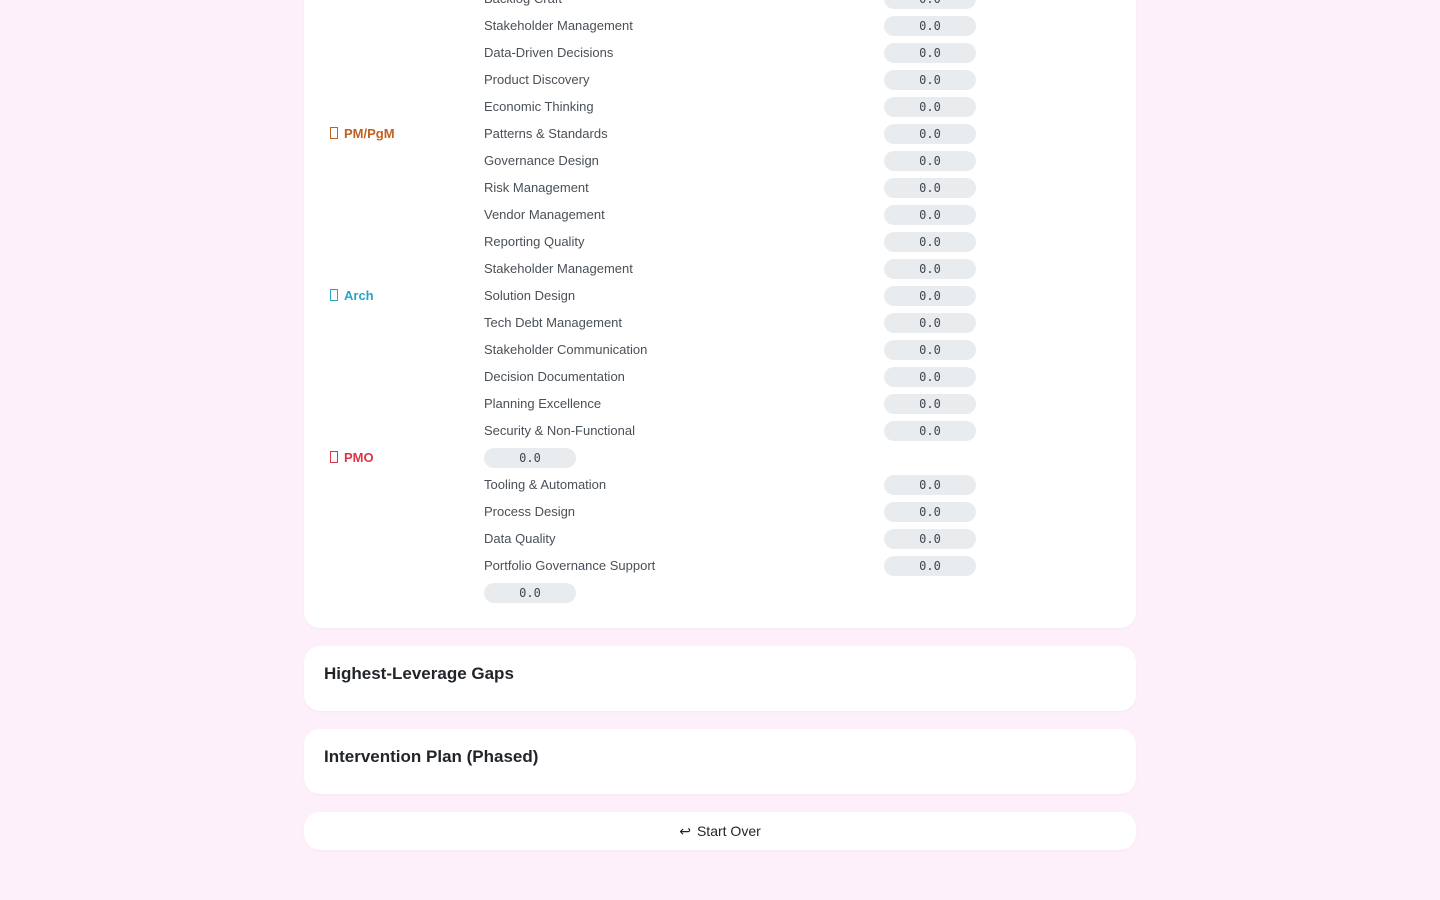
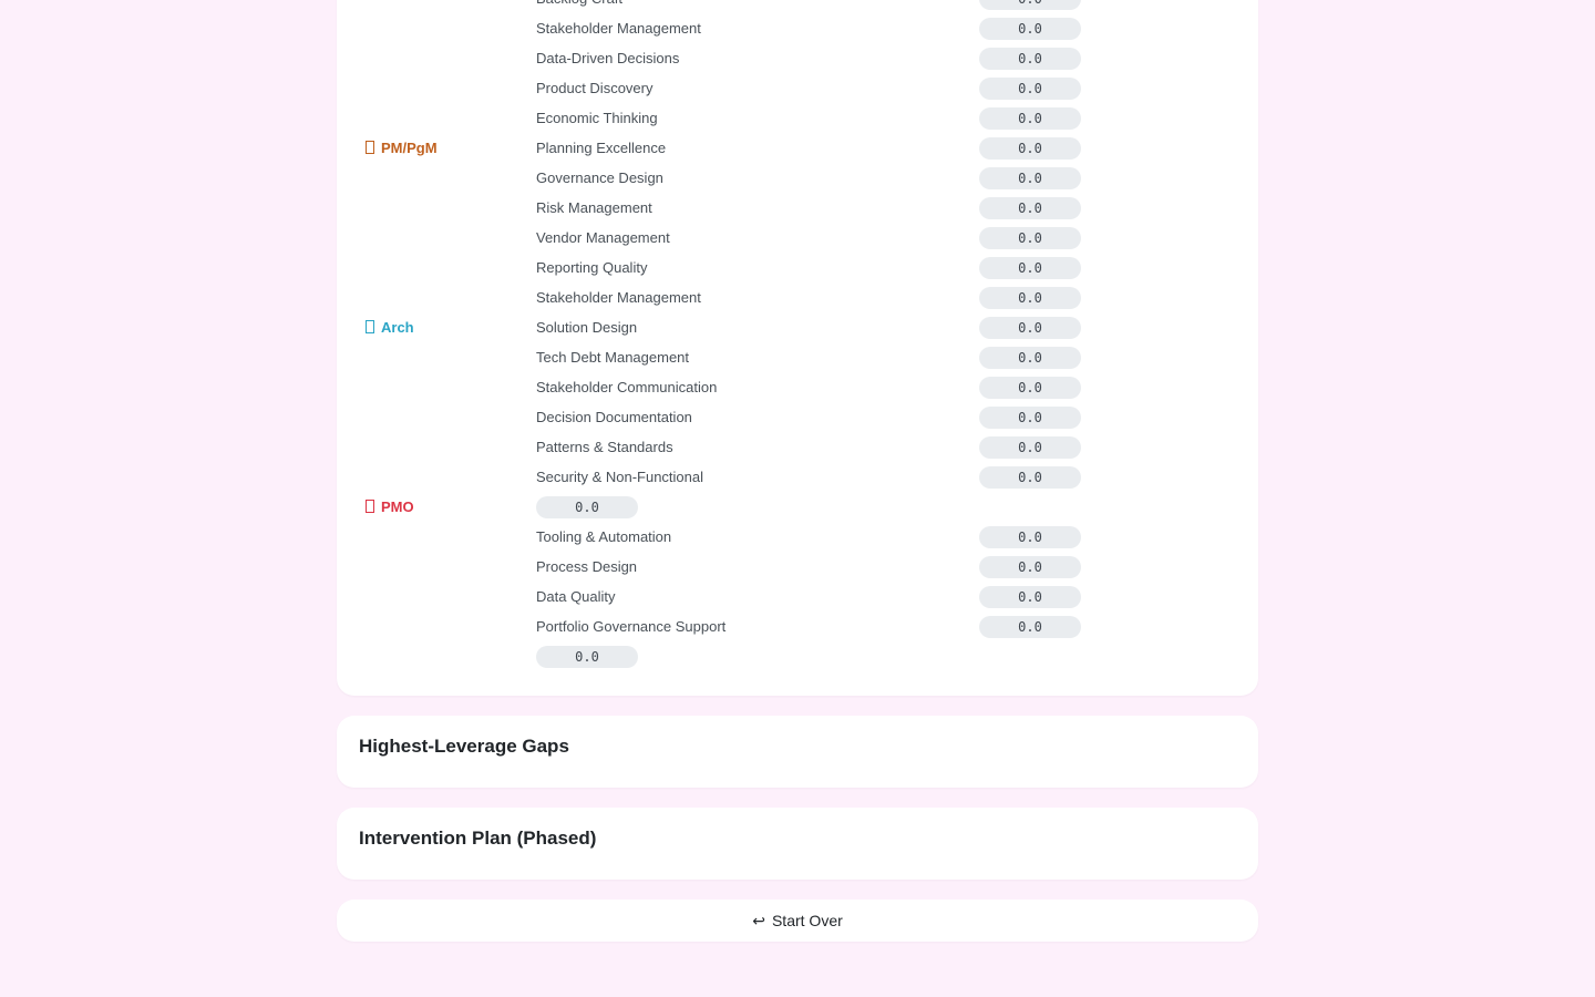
  Stakeholder Management
  0.0
  Data-Driven Decisions
  0.0
  Product Discovery
  0.0
  Economic Thinking
  0.0
  PM/PgM
- Patterns & Standards
+ Planning Excellence
  0.0
  Governance Design
  0.0
  Risk Management
  0.0
  Vendor Management
  0.0
  Reporting Quality
  0.0
  Stakeholder Management
  0.0
  Arch
  Solution Design
  0.0
  Tech Debt Management
  0.0
  Stakeholder Communication
  0.0
  Decision Documentation
  0.0
- Planning Excellence
+ Patterns & Standards
  0.0
  Security & Non-Functional
  0.0
  PMO
  0.0
  Tooling & Automation
  0.0
  Process Design
  0.0
  Data Quality
  0.0
  Portfolio Governance Support
  0.0
  0.0
  Highest-Leverage Gaps
  Intervention Plan (Phased)
  ↩
  Start Over
